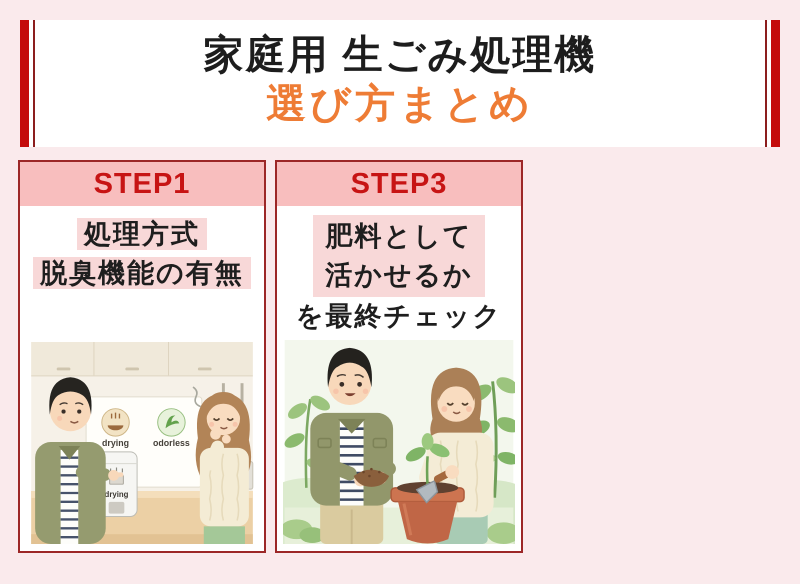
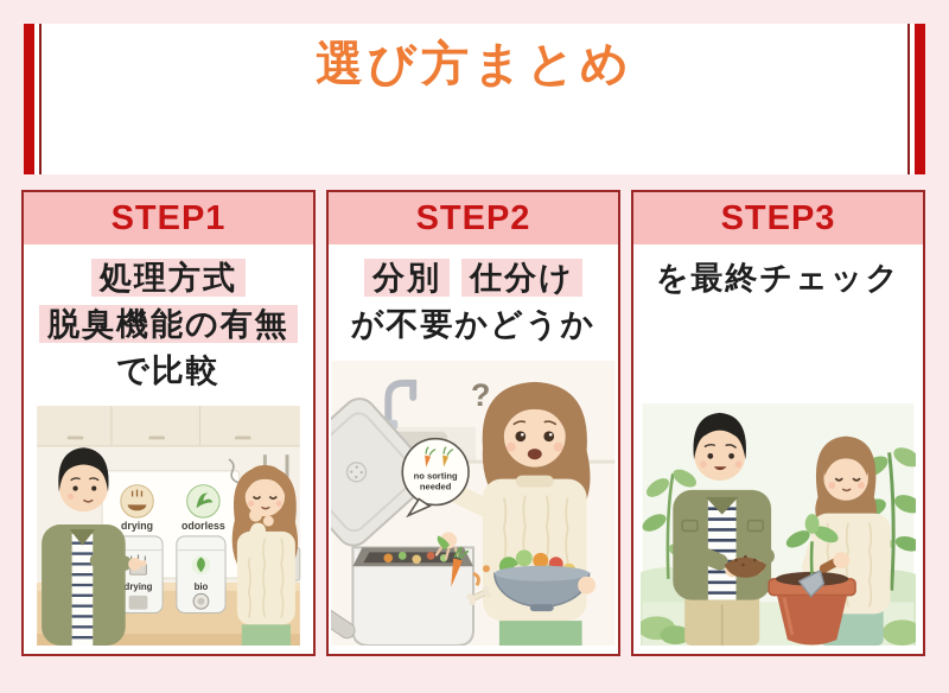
- 家庭用 生ごみ処理機
  選び方まとめ
  STEP1
  処理方式
  脱臭機能の有無
+ で比較
  drying
  odorless
  drying
+ bio
+ STEP2
+ 分別 仕分け
+ が不要かどうか
+ no sorting
+ needed
+ ?
  STEP3
- 肥料として
- 活かせるか
  を最終チェック
